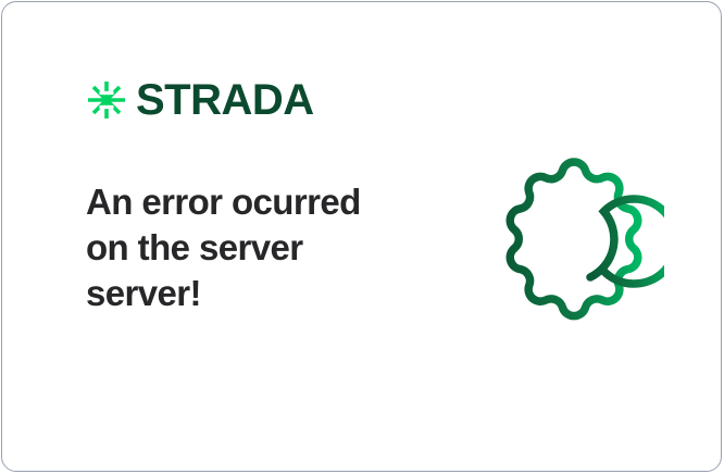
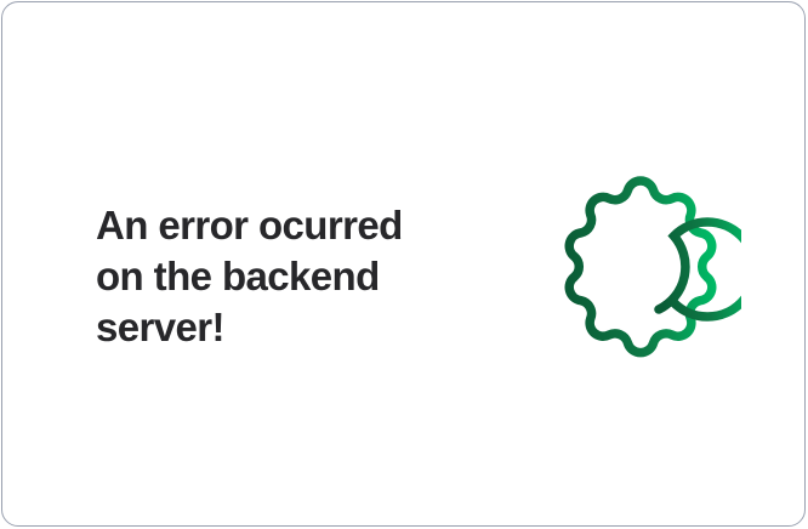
- STRADA
- An error ocurred on the server server!
+ An error ocurred on the backend server!
